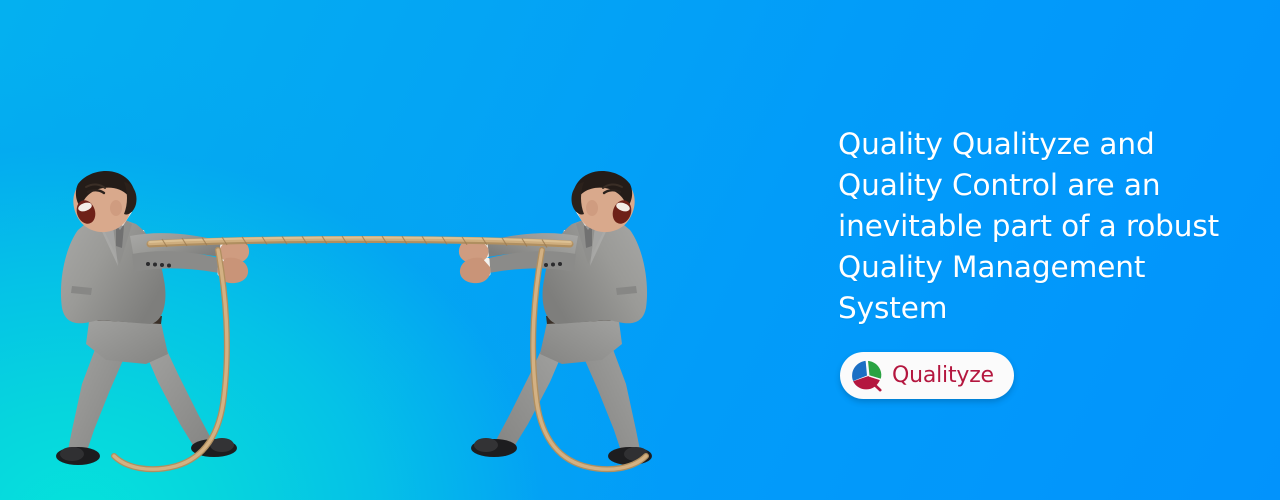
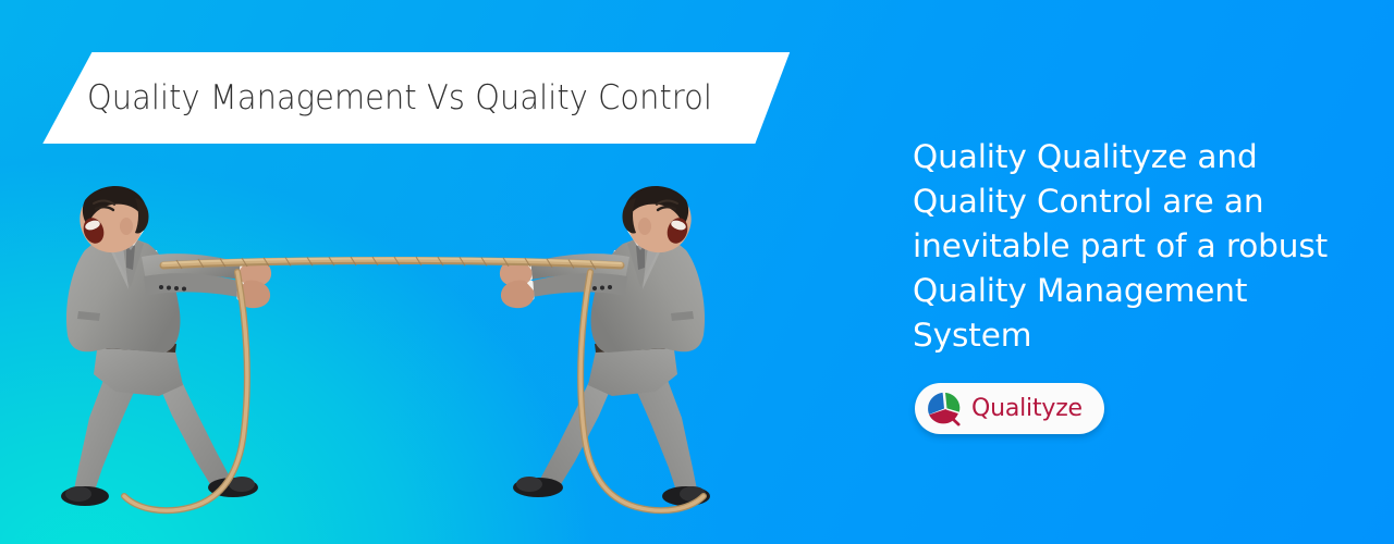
+ Quality Management Vs Quality Control
  Quality Qualityze and Quality Control are an inevitable part of a robust Quality Management System
  Qualityze
